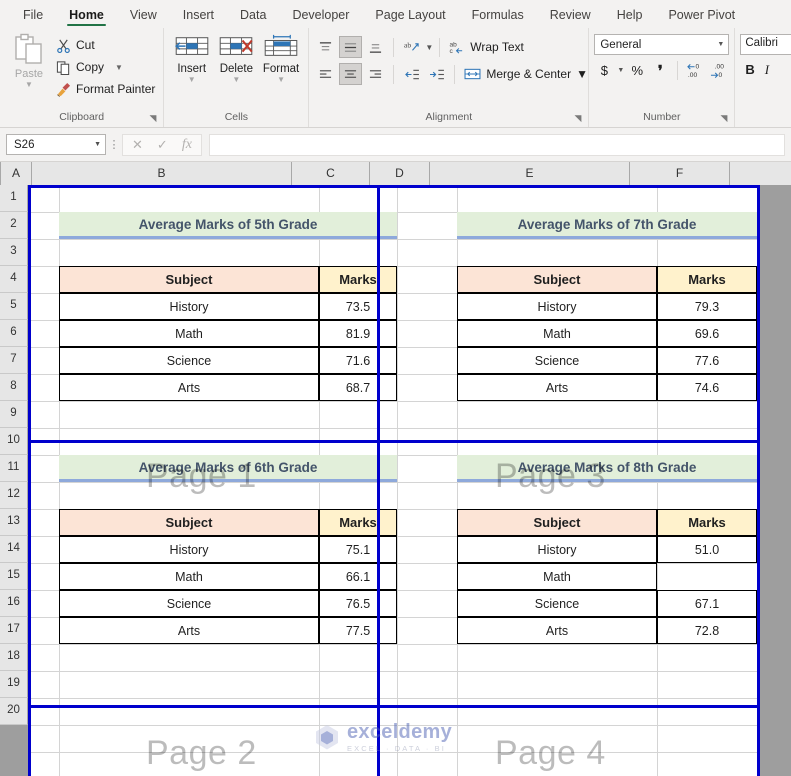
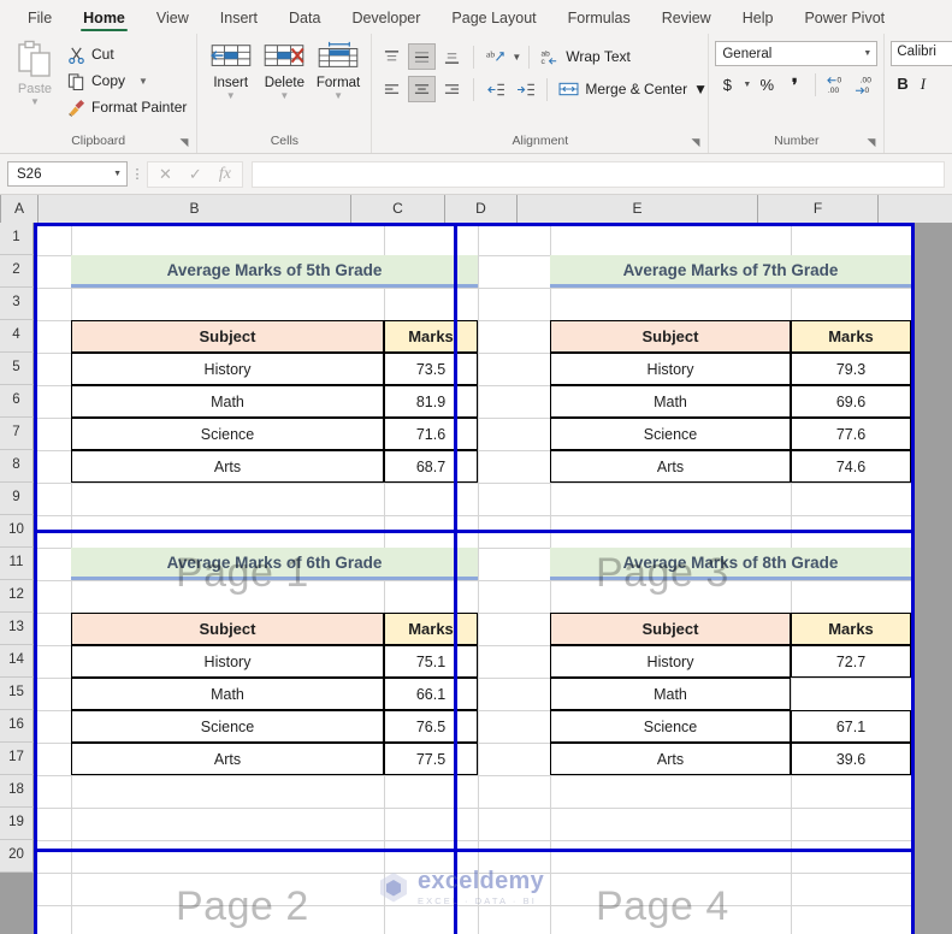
  File
  Home
  View
  Insert
  Data
  Developer
  Page Layout
  Formulas
  Review
  Help
  Power Pivot
  Paste
  ▼
  Cut
  Copy
  ▼
  Format Painter
  Clipboard
  ◥
  Insert
  ▼
  Delete
  ▼
  Format
  ▼
  Cells
  ab
  ▼
  Wrap Text
  Merge & Center
  ▼
  Alignment
  ◥
  General
  $
  %
  ❜
  Number
  ◥
  Calibri
  B
  I
  S26
  ⋮
  ✕
  ✓
  fx
  A
  B
  C
  D
  E
  F
  1
  2
  3
  4
  5
  6
  7
  8
  9
  10
  11
  12
  13
  14
  15
  16
  17
  18
  19
  20
  Average Marks of 5th Grade
  Subject
  Marks
  History
  73.5
  Math
  81.9
  Science
  71.6
  Arts
  68.7
  Average Marks of 7th Grade
  Subject
  Marks
  History
  79.3
  Math
  69.6
  Science
  77.6
  Arts
  74.6
  Average Marks of 6th Grade
  Subject
  Marks
  History
  75.1
  Math
  66.1
  Science
  76.5
  Arts
  77.5
  Average Marks of 8th Grade
  Subject
  Marks
  History
- 51.0
+ 72.7
  Math
  Science
  67.1
  Arts
- 72.8
+ 39.6
  Page 1
  Page 2
  Page 3
  Page 4
  exceldemy
  EXCEL · DATA · BI
